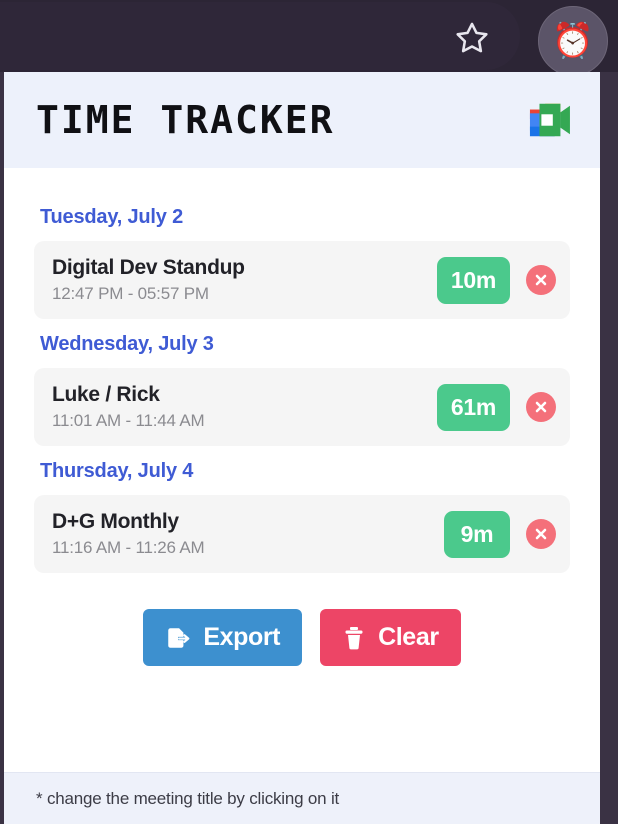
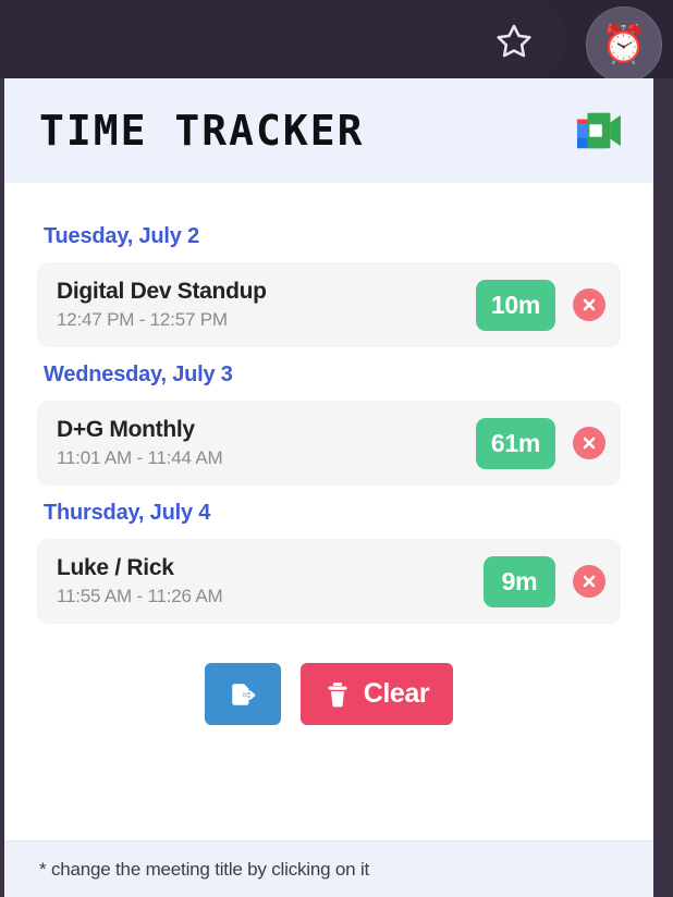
  ⏰
  TIME TRACKER
  Tuesday, July 2
  Digital Dev Standup
- 12:47 PM - 05:57 PM
+ 12:47 PM - 12:57 PM
  10m
  Wednesday, July 3
- Luke / Rick
+ D+G Monthly
  11:01 AM - 11:44 AM
  61m
  Thursday, July 4
- D+G Monthly
+ Luke / Rick
- 11:16 AM - 11:26 AM
+ 11:55 AM - 11:26 AM
  9m
- Export
  Clear
  * change the meeting title by clicking on it
